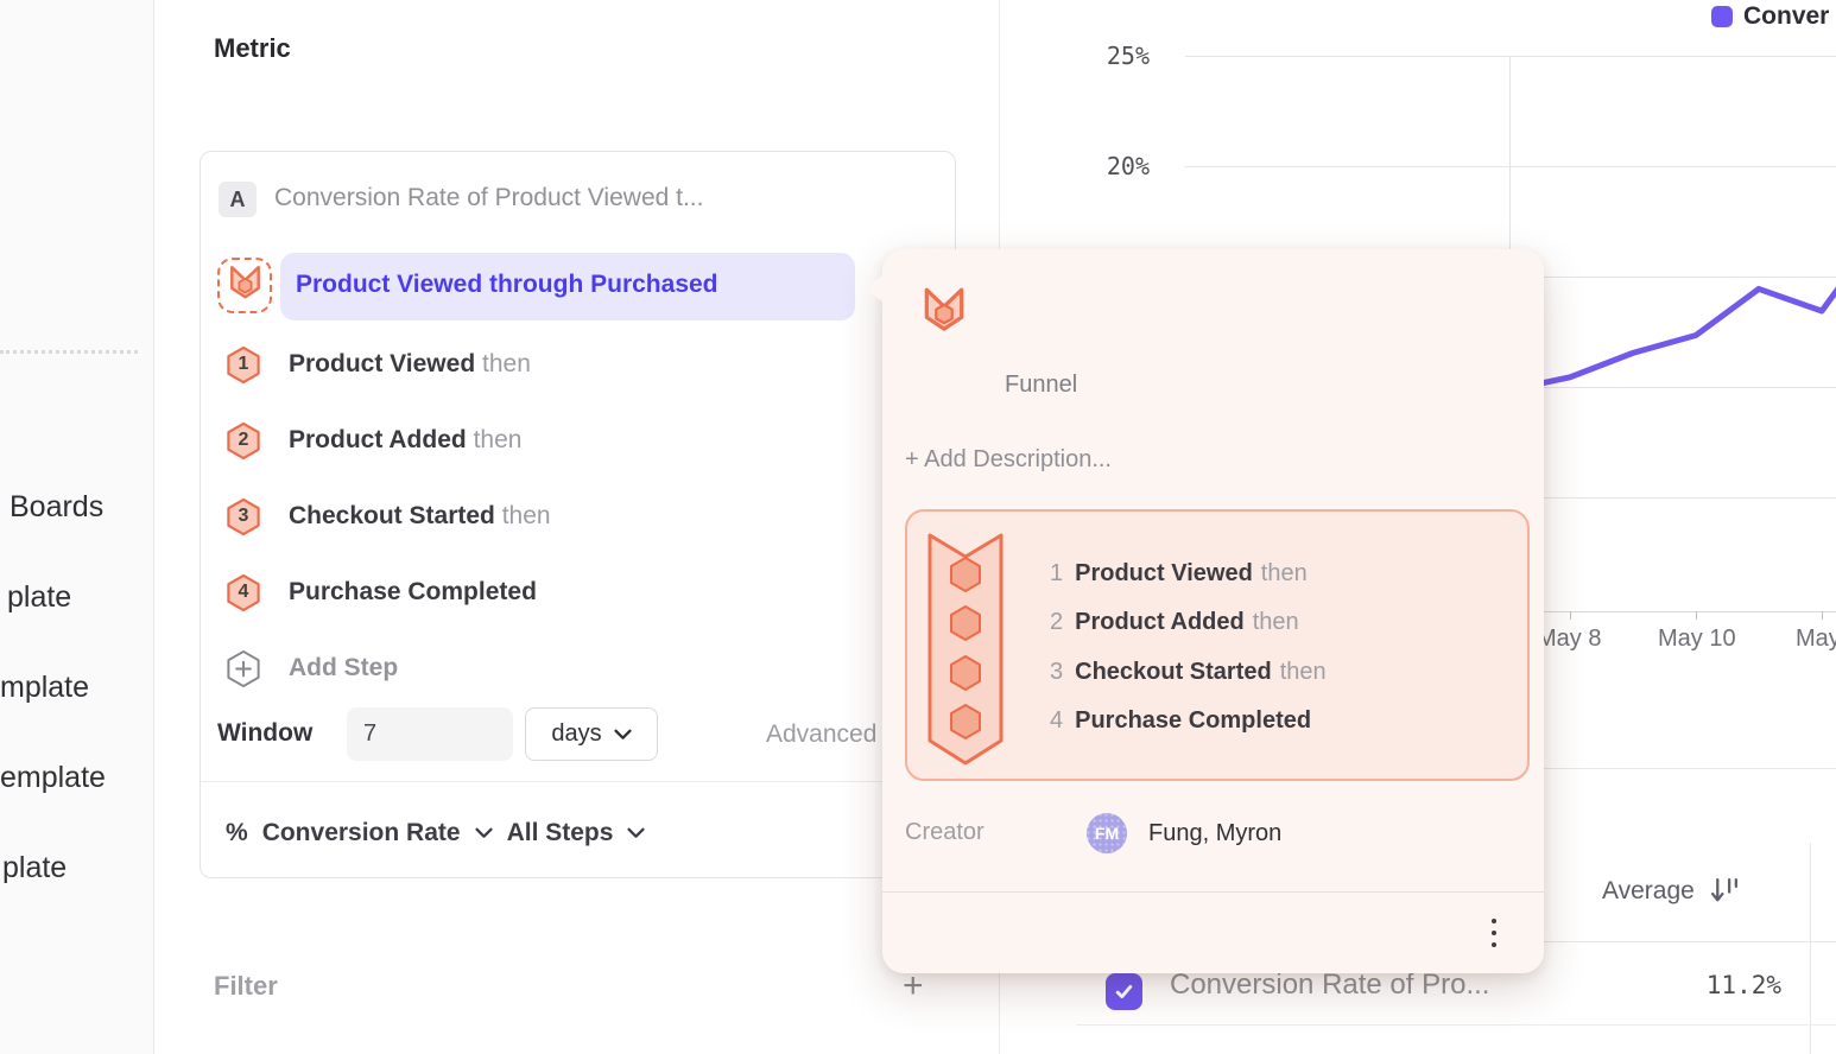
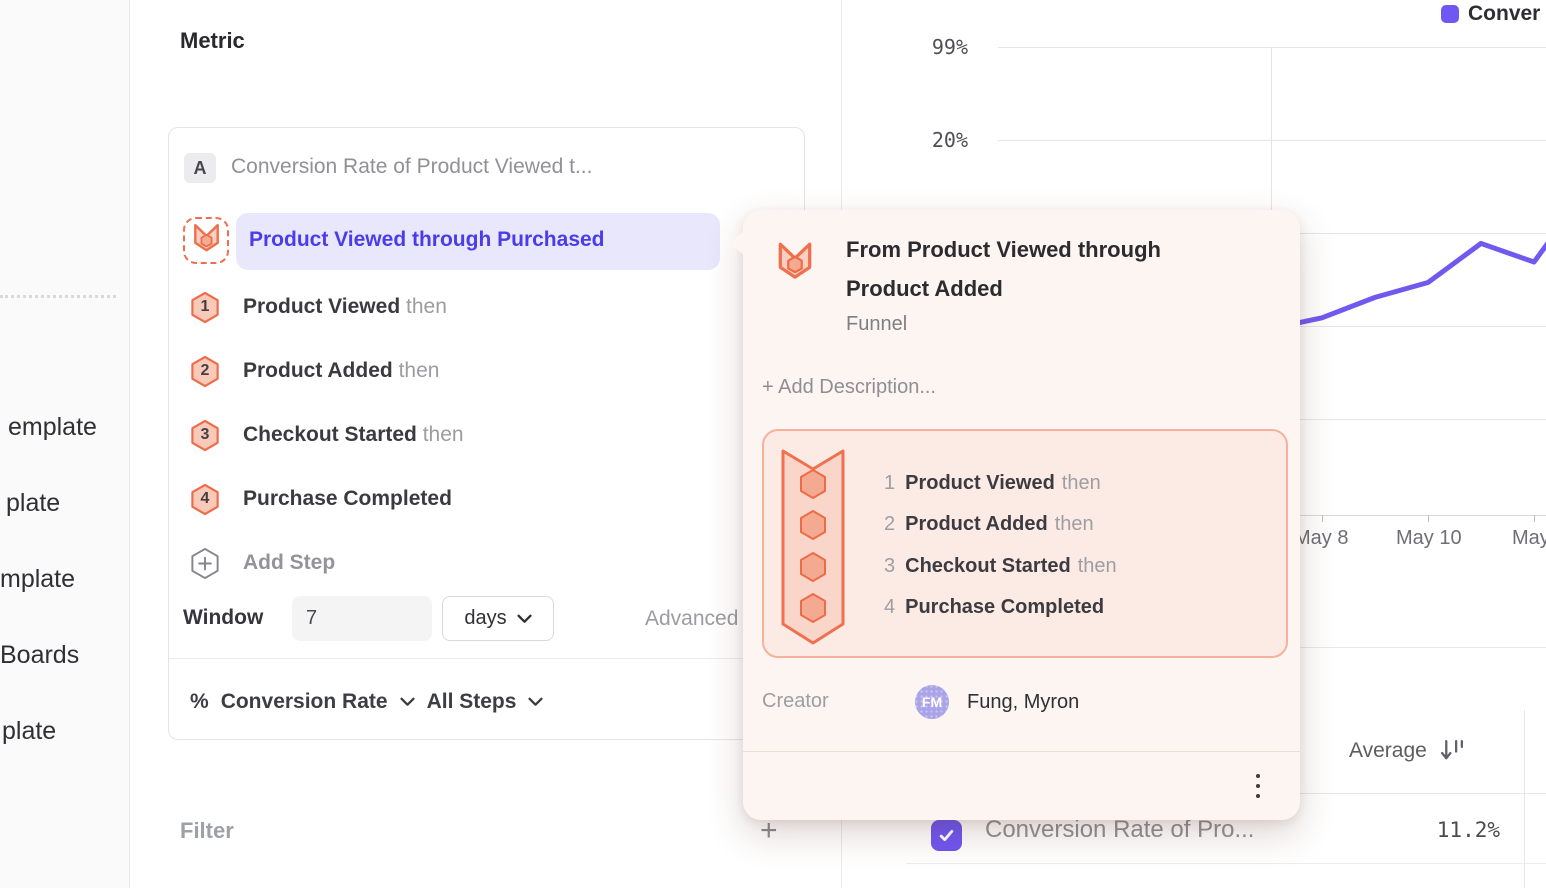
- Boards
+ emplate
  plate
  mplate
- emplate
+ Boards
  plate
  Metric
  A
  Conversion Rate of Product Viewed t...
  Product Viewed through Purchased
  1
  Product Viewed then
  2
  Product Added then
  3
  Checkout Started then
  4
  Purchase Completed
  Add Step
  Window
  7
  days
  Advanced
  %
  Conversion Rate
  All Steps
  Filter
  +
  Conver
- 25%
+ 99%
  20%
  May 8
  May 10
  Average
  Conversion Rate of Pro...
  11.2%
+ From Product Viewed through Product Added
  Funnel
  + Add Description...
  1
  Product Viewed
  then
  2
  Product Added
  then
  3
  Checkout Started
  then
  4
  Purchase Completed
  Creator
  FM
  Fung, Myron
